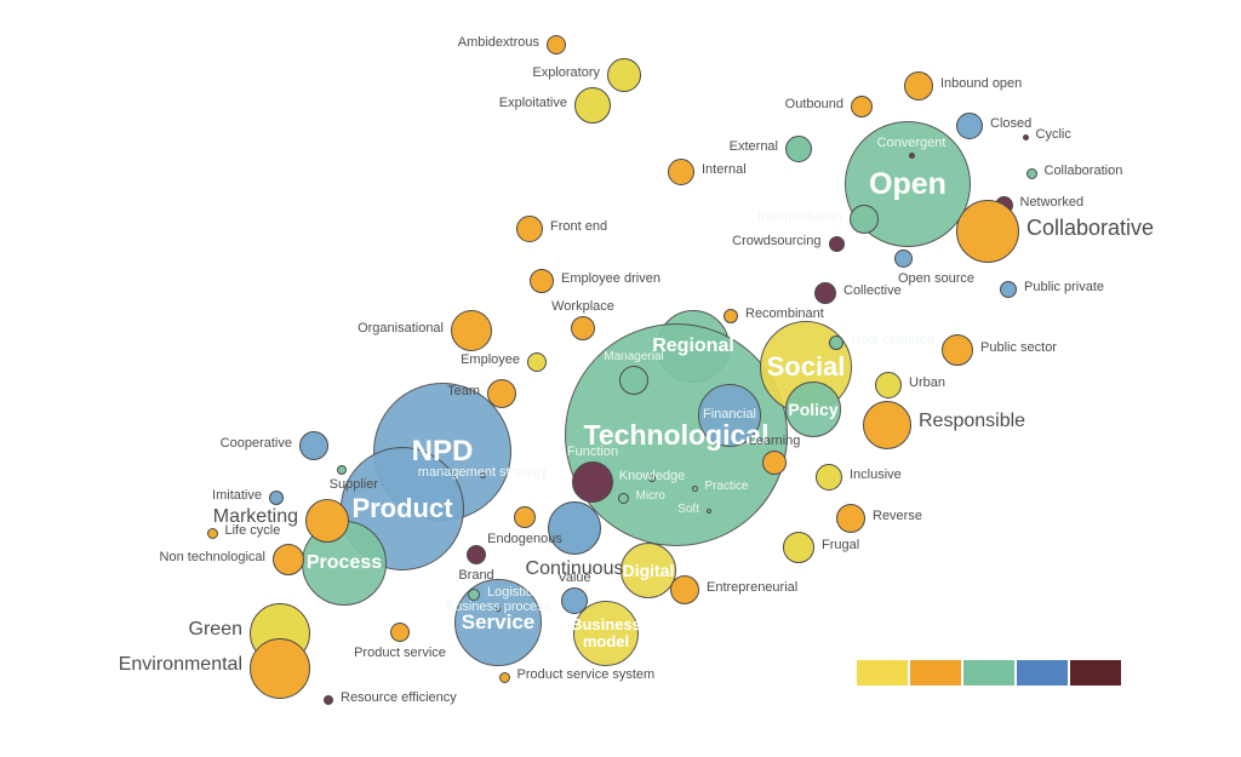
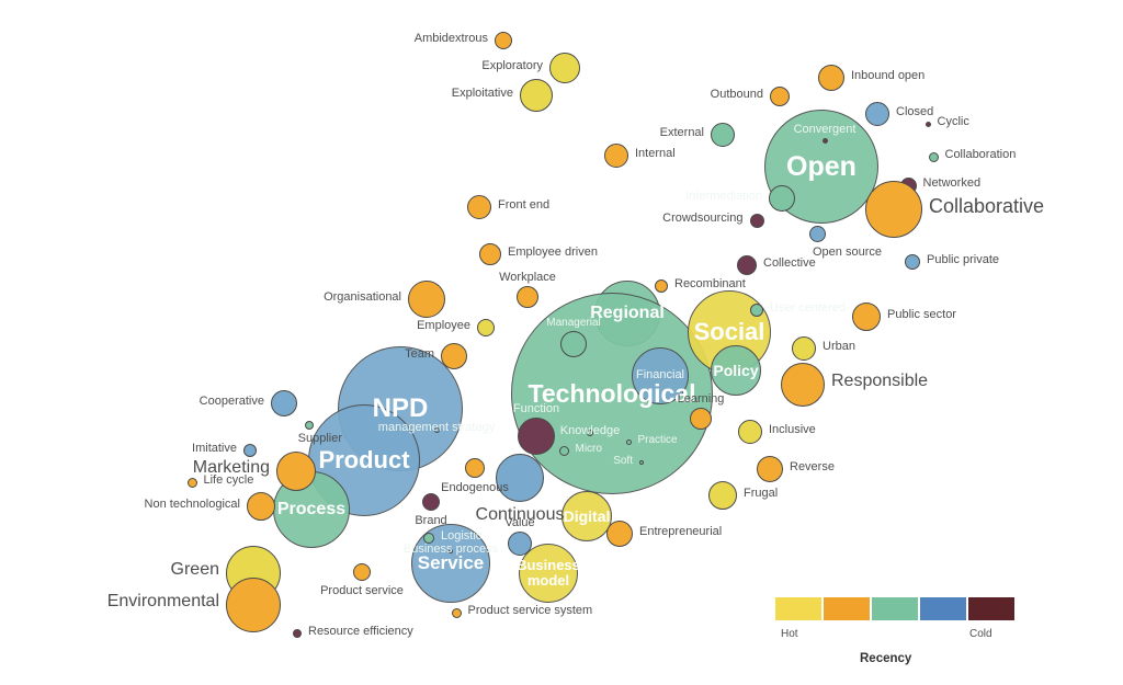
  Ambidextrous
  Exploratory
  Exploitative
  Outbound
  Inbound open
  External
  Internal
  Open
  Convergent
  Closed
  Cyclic
  Collaboration
  Networked
  Collaborative
  Crowdsourcing
  Open source
  Public private
  Front end
  Employee driven
  Workplace
  Organisational
  Employee
  Team
  Collective
  Recombinant
  Regiona
  Technological
  Managerial
  Financial
  Function
  Knowledge
  Micro
  Practice
  Soft
  Social
  Policy
  Public sector
  Urban
  Responsible
  Learning
  Inclusive
  Reverse
  Frugal
  NPD
  management strategy
  Product
  Process
  Cooperative
  Supplier
  Imitative
  Marketing
  Life cycle
  Non technological
  Endogenous
  Brand
  Continuous
  Value
  Digital
  Entrepreneurial
  Business model
  Service
  Logistic
  Business process
  Product service
  Product service system
  Resource efficiency
  Green
  Environmental
+ Hot
+ Cold
+ Recency
